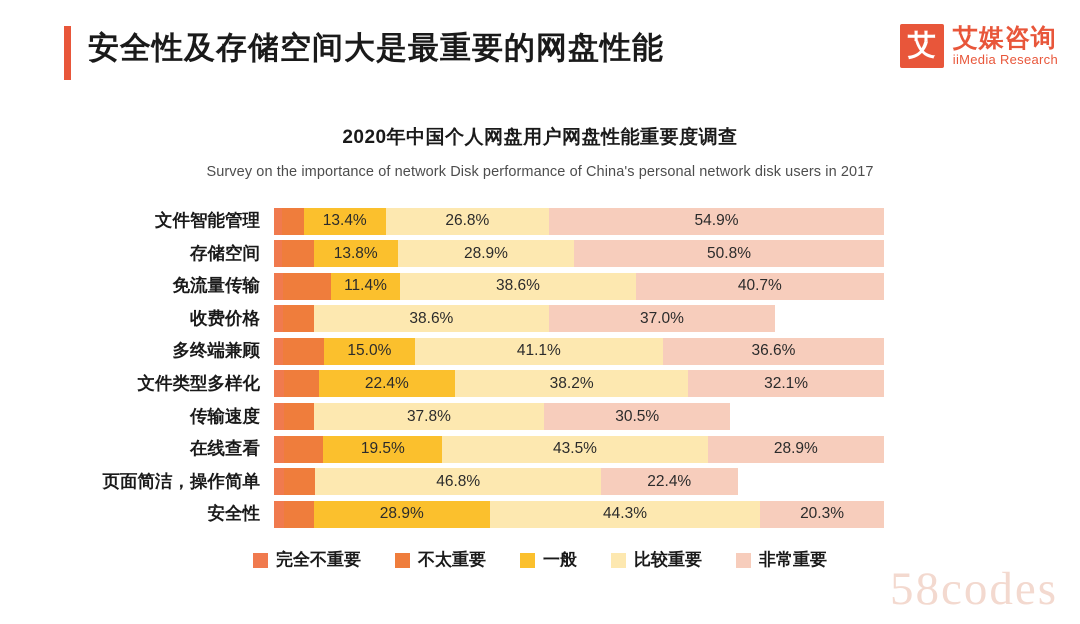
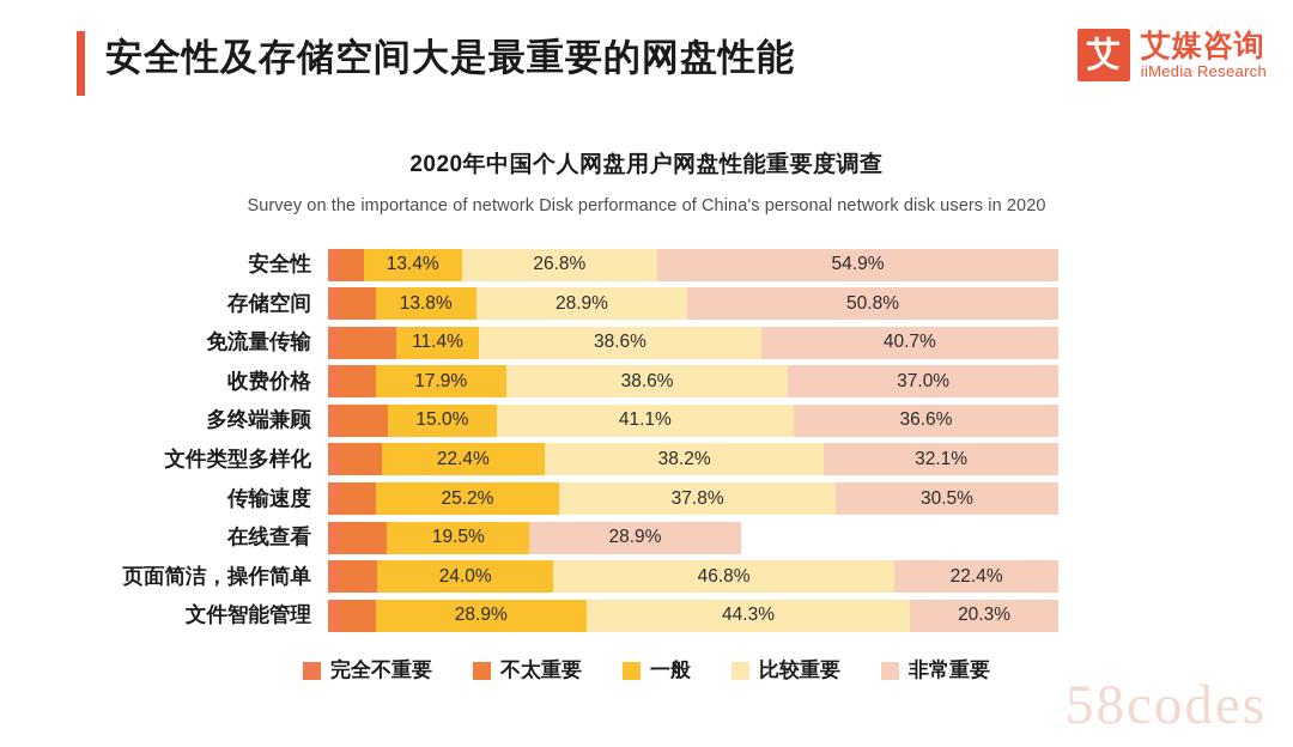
  安全性及存储空间大是最重要的网盘性能
  艾
  艾媒咨询
  iiMedia Research
  2020年中国个人网盘用户网盘性能重要度调查
- Survey on the importance of network Disk performance of China's personal network disk users in 2017
+ Survey on the importance of network Disk performance of China's personal network disk users in 2020
- 文件智能管理
+ 安全性
  13.4%
  26.8%
  54.9%
  存储空间
  13.8%
  28.9%
  50.8%
  免流量传输
  11.4%
  38.6%
  40.7%
  收费价格
+ 17.9%
  38.6%
  37.0%
  多终端兼顾
  15.0%
  41.1%
  36.6%
  文件类型多样化
  22.4%
  38.2%
  32.1%
  传输速度
+ 25.2%
  37.8%
  30.5%
  在线查看
  19.5%
- 43.5%
  28.9%
  页面简洁，操作简单
+ 24.0%
  46.8%
  22.4%
- 安全性
+ 文件智能管理
  28.9%
  44.3%
  20.3%
  完全不重要
  不太重要
  一般
  比较重要
  非常重要
  58codes
